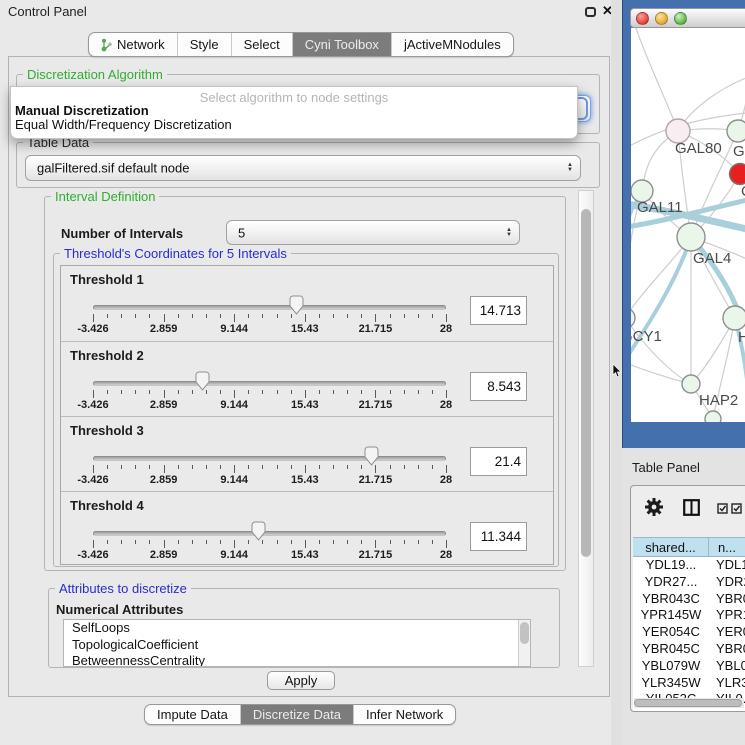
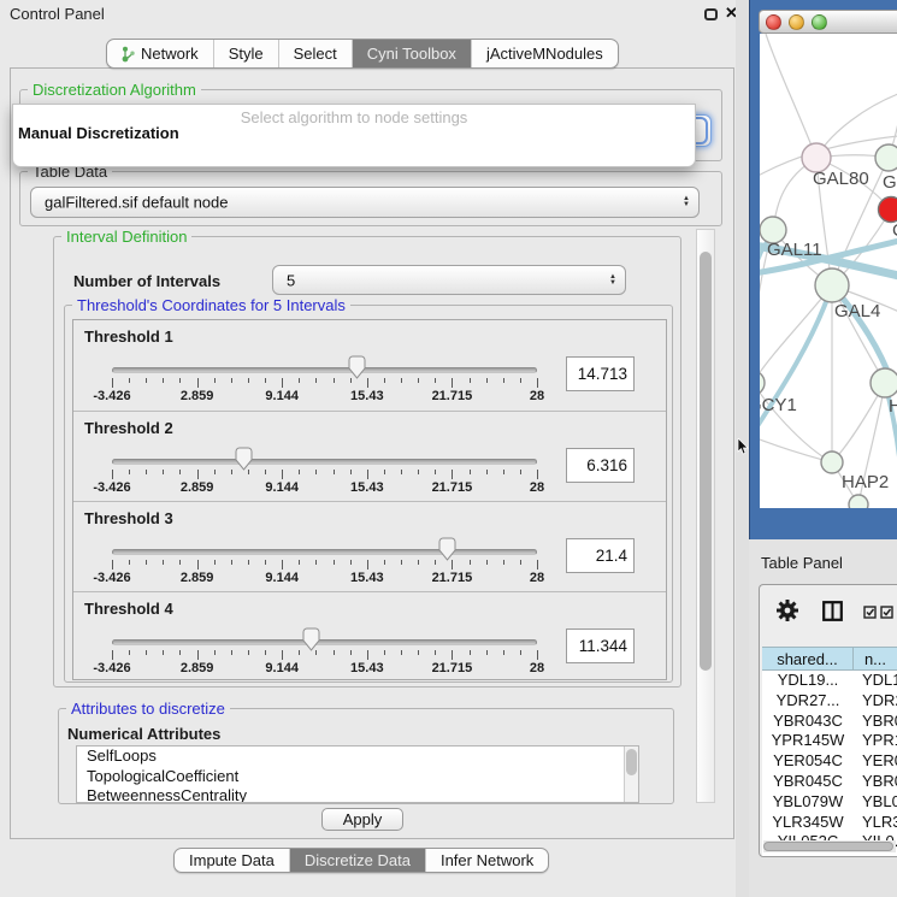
  Control Panel
  ✕
  Network
  Style
  Select
  Cyni Toolbox
  jActiveMNodules
  Discretization Algorithm
  Select algorithm to node settings
  Manual Discretization
- Equal Width/Frequency Discretization
  Table Data
  galFiltered.sif default node
  Interval Definition
  Number of Intervals
  5
  Threshold's Coordinates for 5 Intervals
  Threshold 1
  -3.426
  2.859
  9.144
  15.43
  21.715
  28
  14.713
  Threshold 2
  -3.426
  2.859
  9.144
  15.43
  21.715
  28
- 8.543
+ 6.316
  Threshold 3
  -3.426
  2.859
  9.144
  15.43
  21.715
  28
  21.4
  Threshold 4
  -3.426
  2.859
  9.144
  15.43
  21.715
  28
  11.344
  Attributes to discretize
  Numerical Attributes
  SelfLoops
  TopologicalCoefficient
  BetweennessCentrality
  Apply
  Impute Data
  Discretize Data
  Infer Network
  GAL80
  G
  GAL11
  GAL4
  CY1
  H
  HAP2
  Table Panel
  shared...
  n...
  YDL19...
  YDR27...
  YBR043C
  YPR145W
  YER054C
  YBR045C
  YBL079W
  YLR345W
